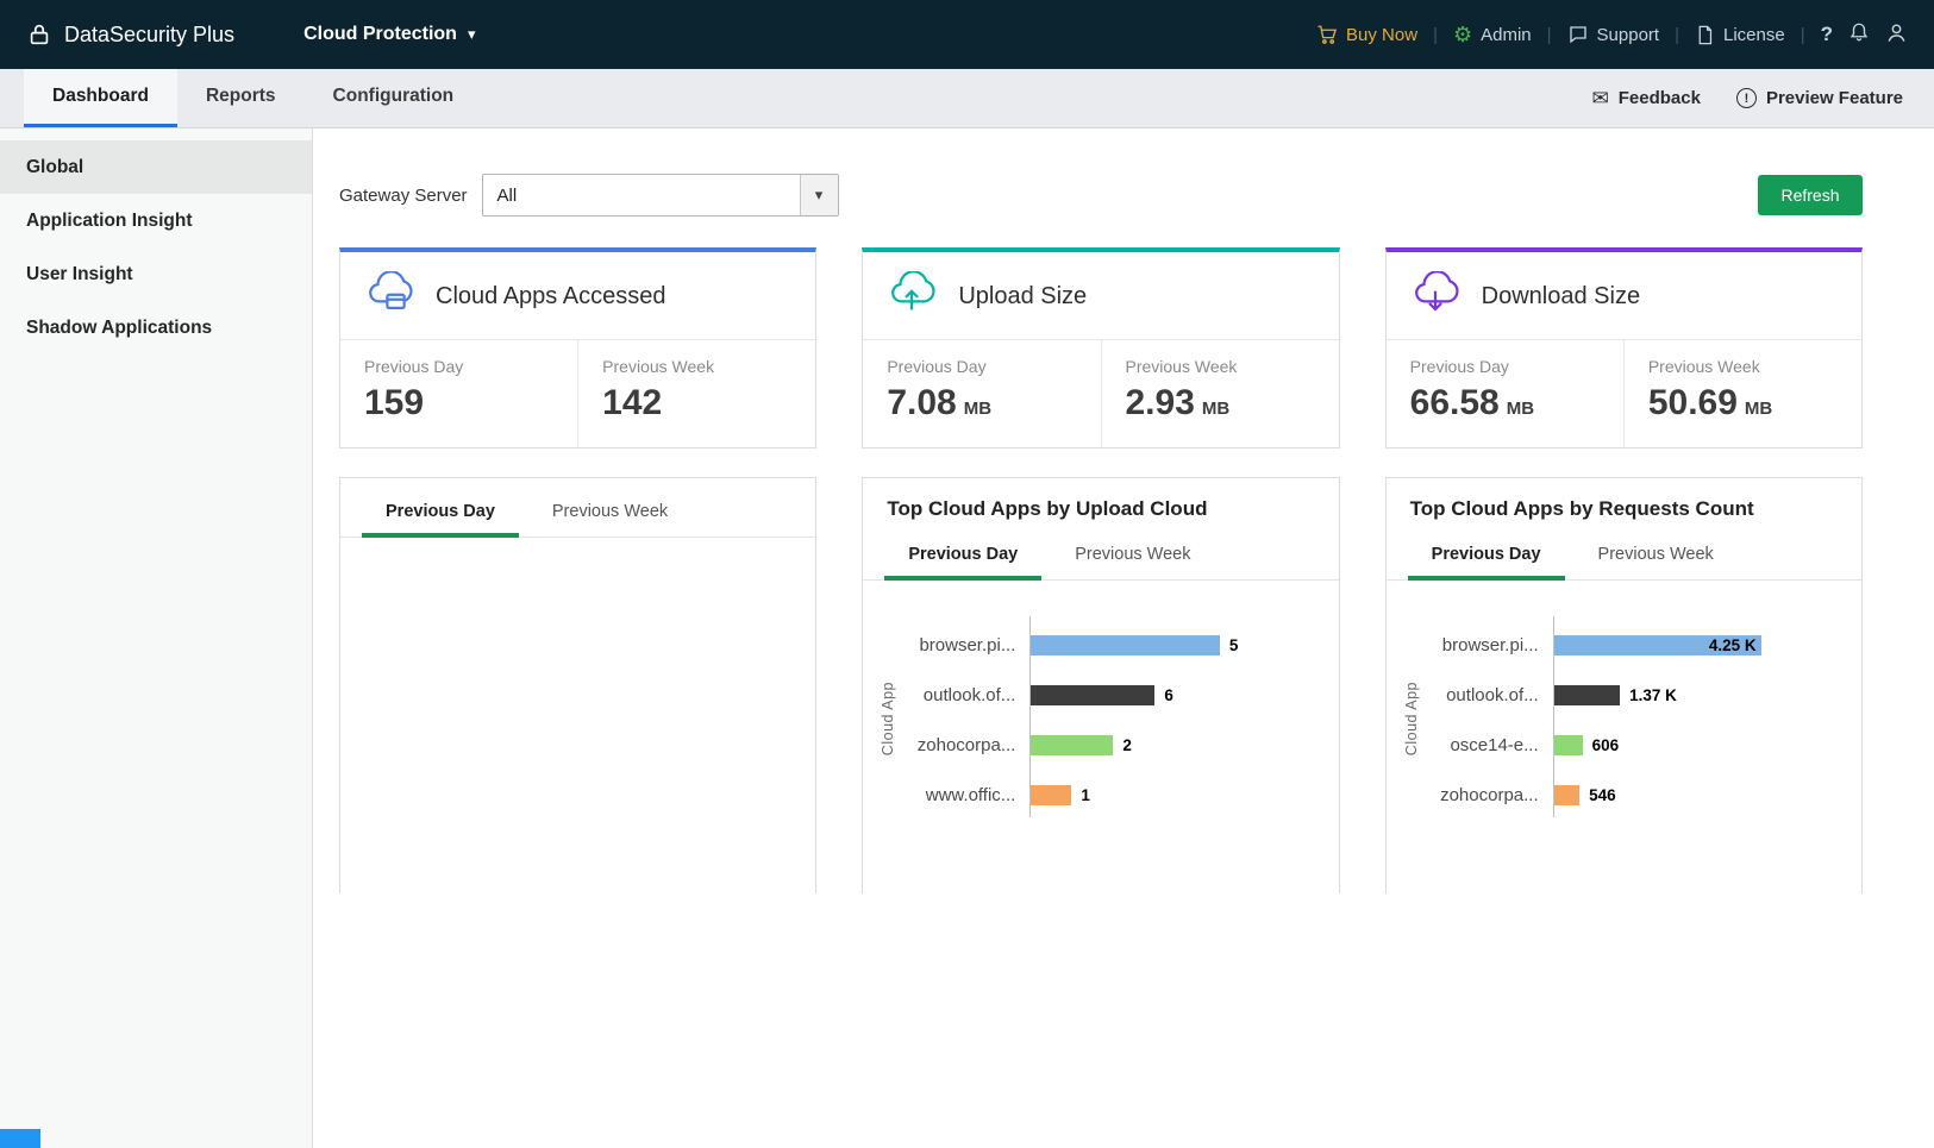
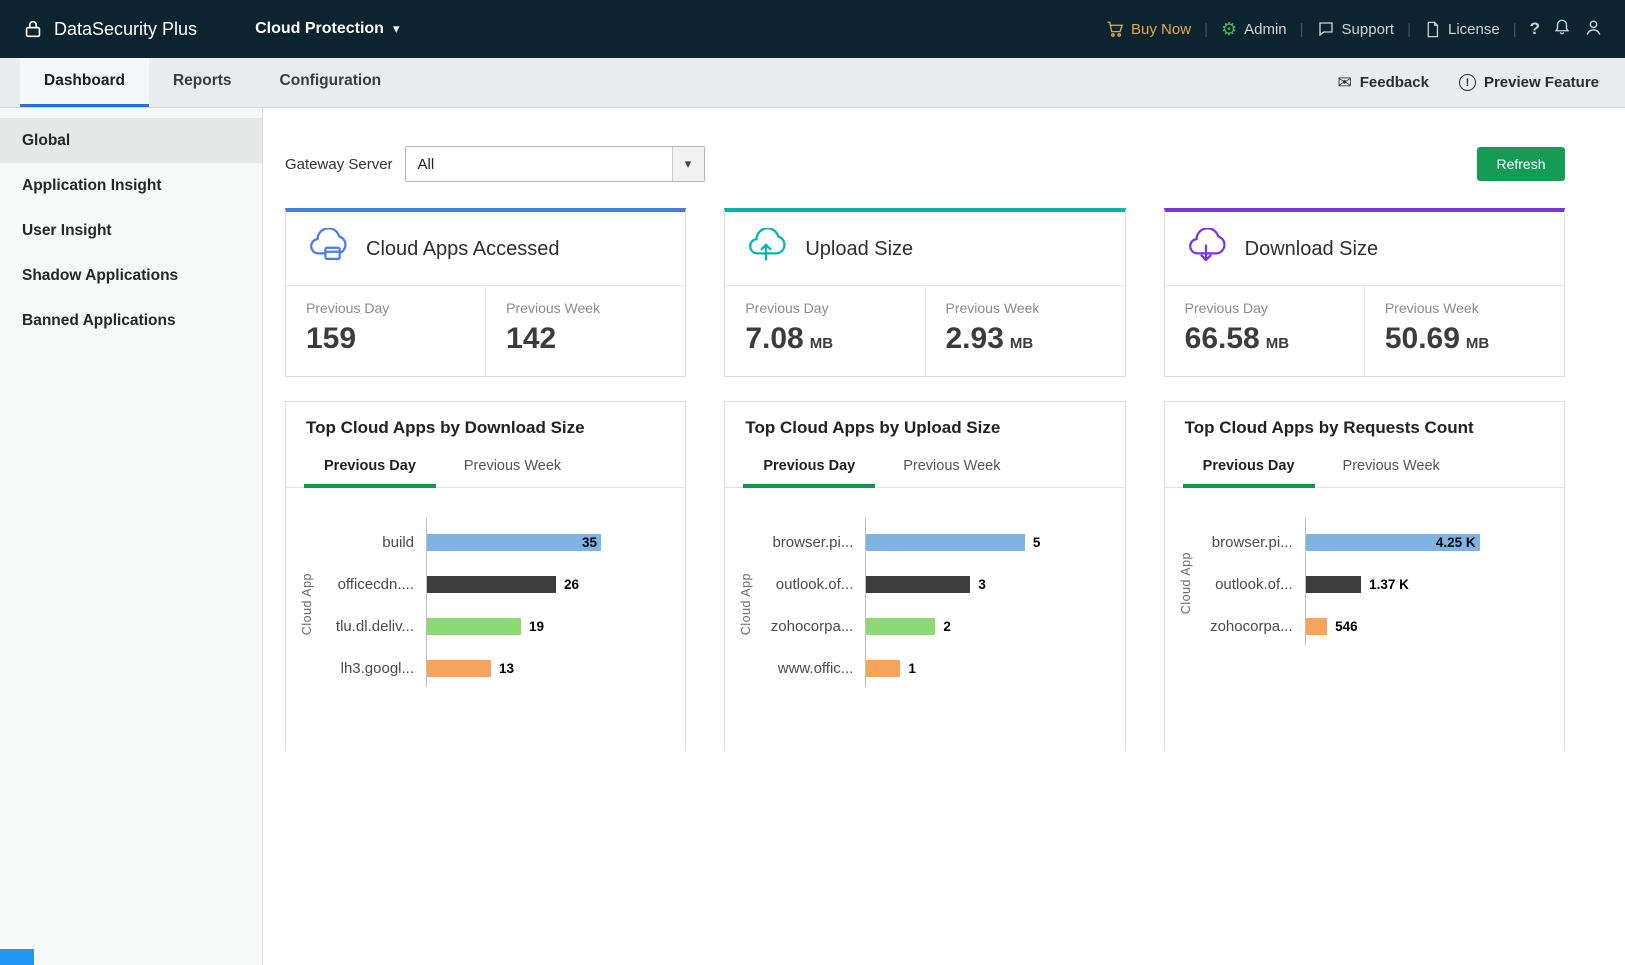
  DataSecurity Plus
  Cloud Protection
  ▾
  Buy Now
  |
  ⚙
  Admin
  |
  Support
  |
  License
  |
  ?
  Dashboard
  Reports
  Configuration
  ✉
  Feedback
  !
  Preview Feature
  Global
  Application Insight
  User Insight
  Shadow Applications
+ Banned Applications
  Gateway Server
  All
  ▾
  Refresh
  Cloud Apps Accessed
  Previous Day
  159
  Previous Week
  142
  Upload Size
  Previous Day
  7.08 MB
  Previous Week
  2.93 MB
  Download Size
  Previous Day
  66.58 MB
  Previous Week
  50.69 MB
+ Top Cloud Apps by Download Size
  Previous Day
  Previous Week
+ build
+ 35
+ officecdn....
+ 26
+ tlu.dl.deliv...
+ 19
+ lh3.googl...
+ 13
- Top Cloud Apps by Upload Cloud
+ Top Cloud Apps by Upload Size
  Previous Day
  Previous Week
  browser.pi...
  5
  outlook.of...
- 6
+ 3
  zohocorpa...
  2
  www.offic...
  1
  Top Cloud Apps by Requests Count
  Previous Day
  Previous Week
  browser.pi...
  4.25 K
  outlook.of...
  1.37 K
- osce14-e...
- 606
  zohocorpa...
  546
